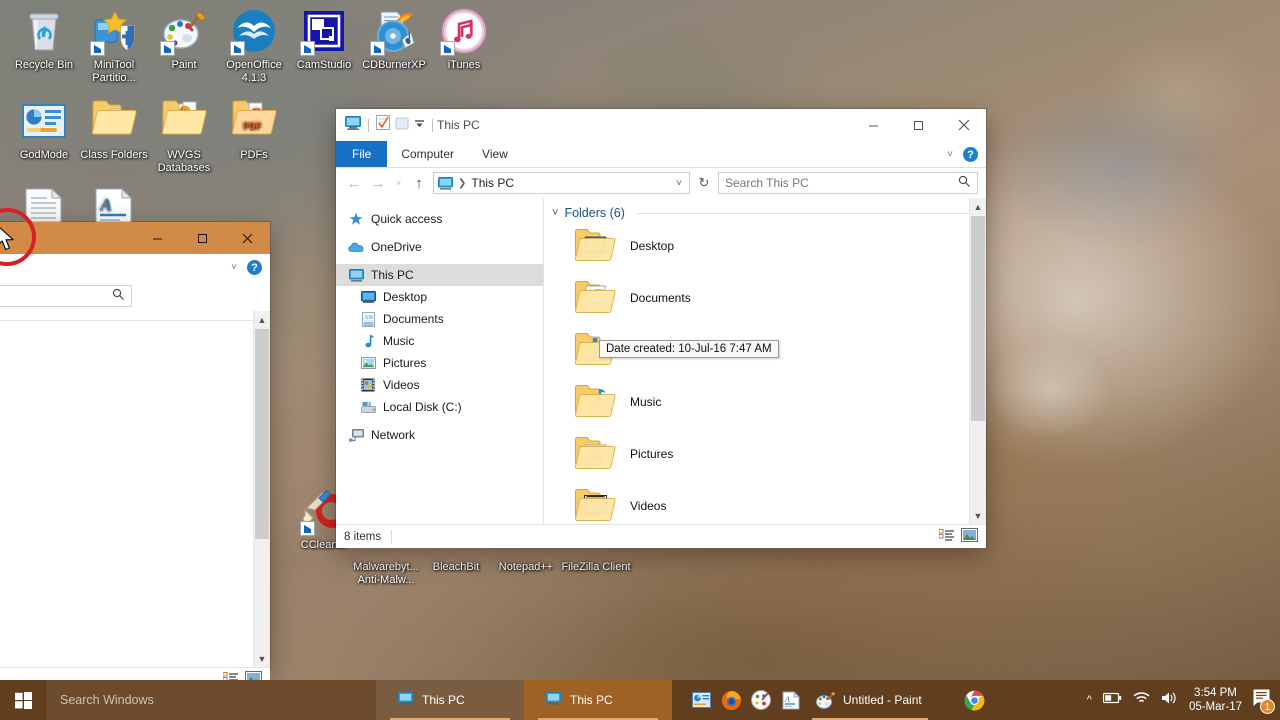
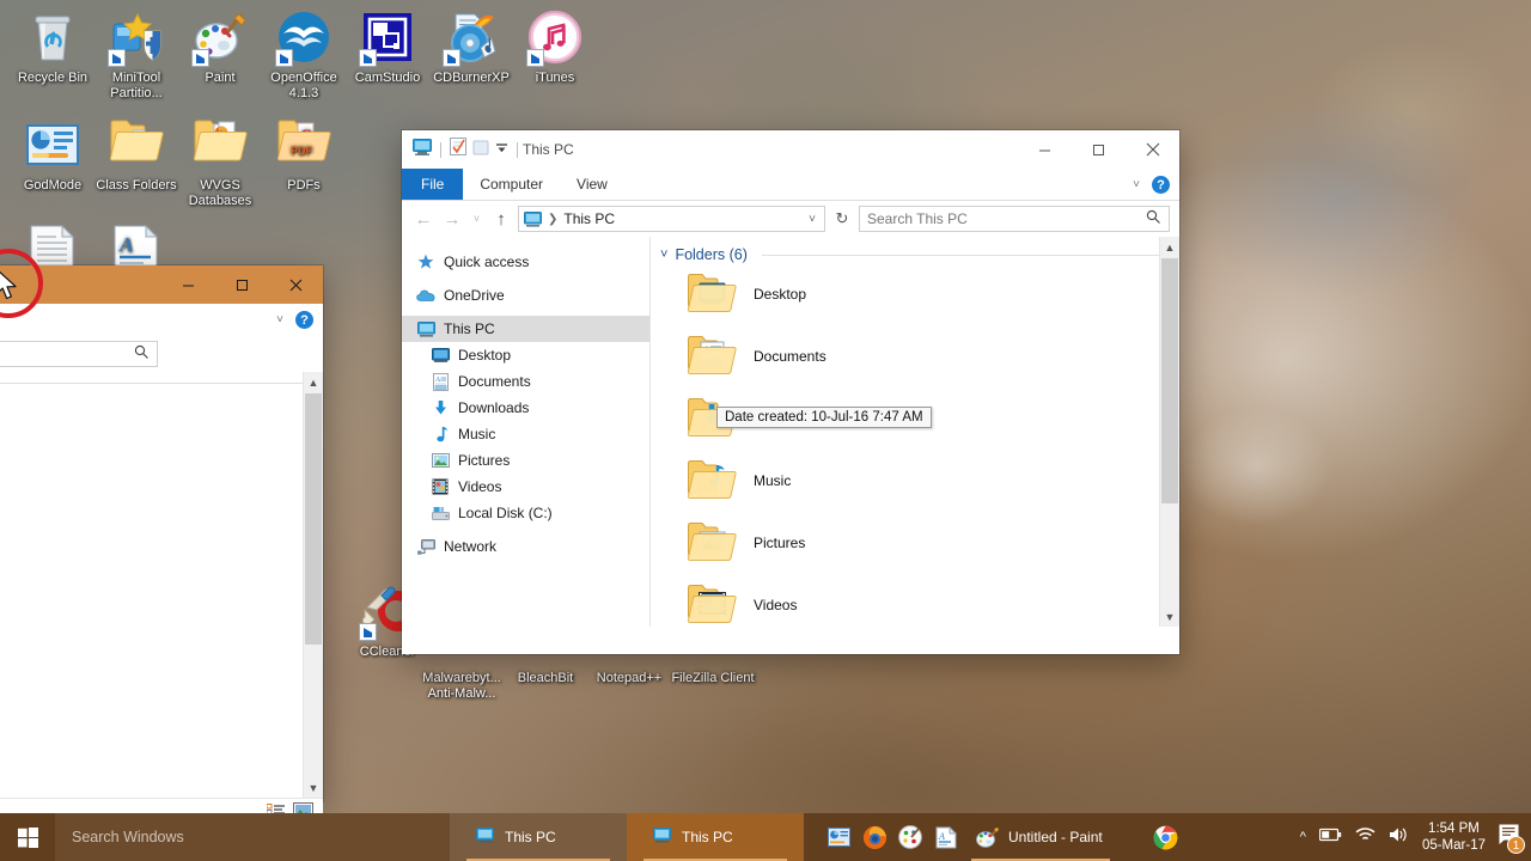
  Recycle Bin
  MiniTool Partitio...
  Paint
  OpenOffice 4.1.3
  CamStudio
  CDBurnerXP
  iTunes
  GodMode
  Class Folders
  WVGS Databases
  PDF
  PDFs
  A
  CClean
  Malwarebyt... Anti-Malw...
  BleachBit
  Notepad++
  FileZilla Client
  ˅
  ?
  ▲
  ▼
  This PC
  File
  Computer
  View
  ˅
  ?
  ←
  →
  ˅
  ↑
  ❯
  This PC
  ˅
  ↻
  Search This PC
  Quick access
  OneDrive
  This PC
  Desktop
  Documents
+ Downloads
  Music
  Pictures
  Videos
  Local Disk (C:)
  Network
  ˅
  Folders (6)
  Desktop
  Documents
  Music
  Pictures
  Videos
  Date created: 10-Jul-16 7:47 AM
  ▲
  ▼
- 8 items
  Search Windows
  This PC
  This PC
  A
  Untitled - Paint
  ^
- 3:54 PM
+ 1:54 PM
  05-Mar-17
  1
